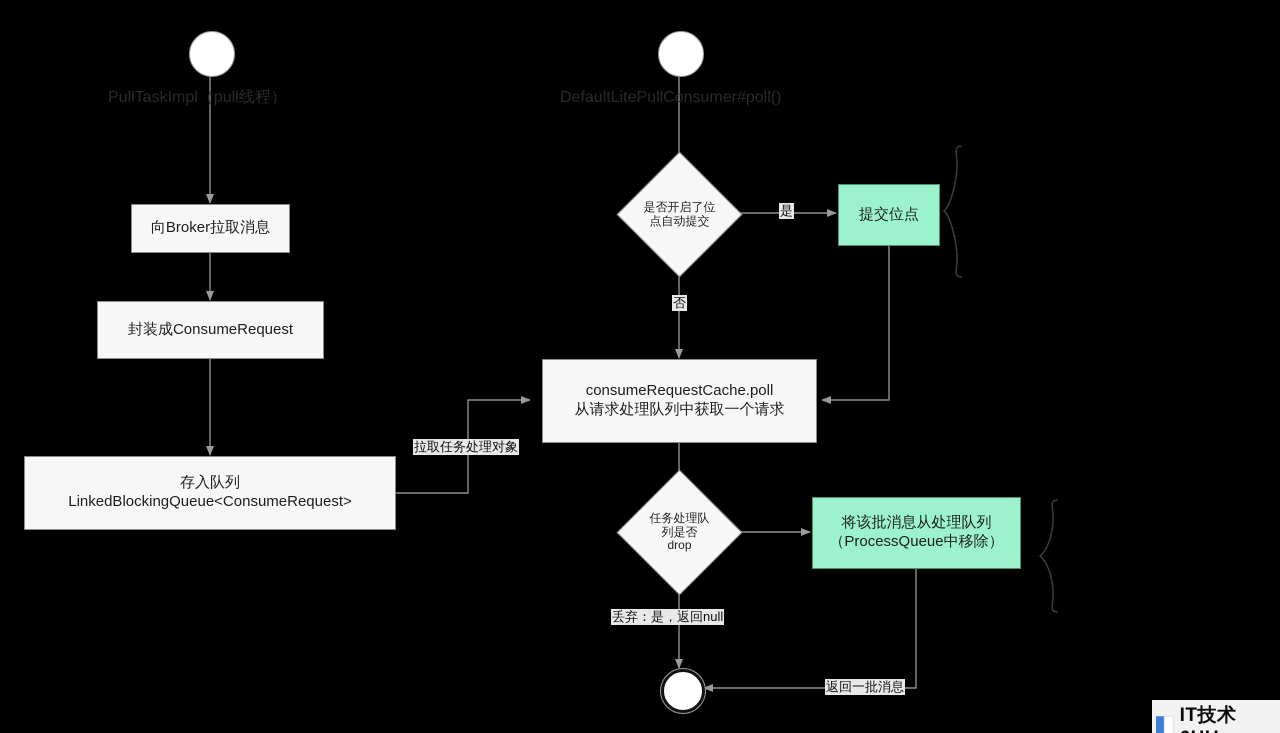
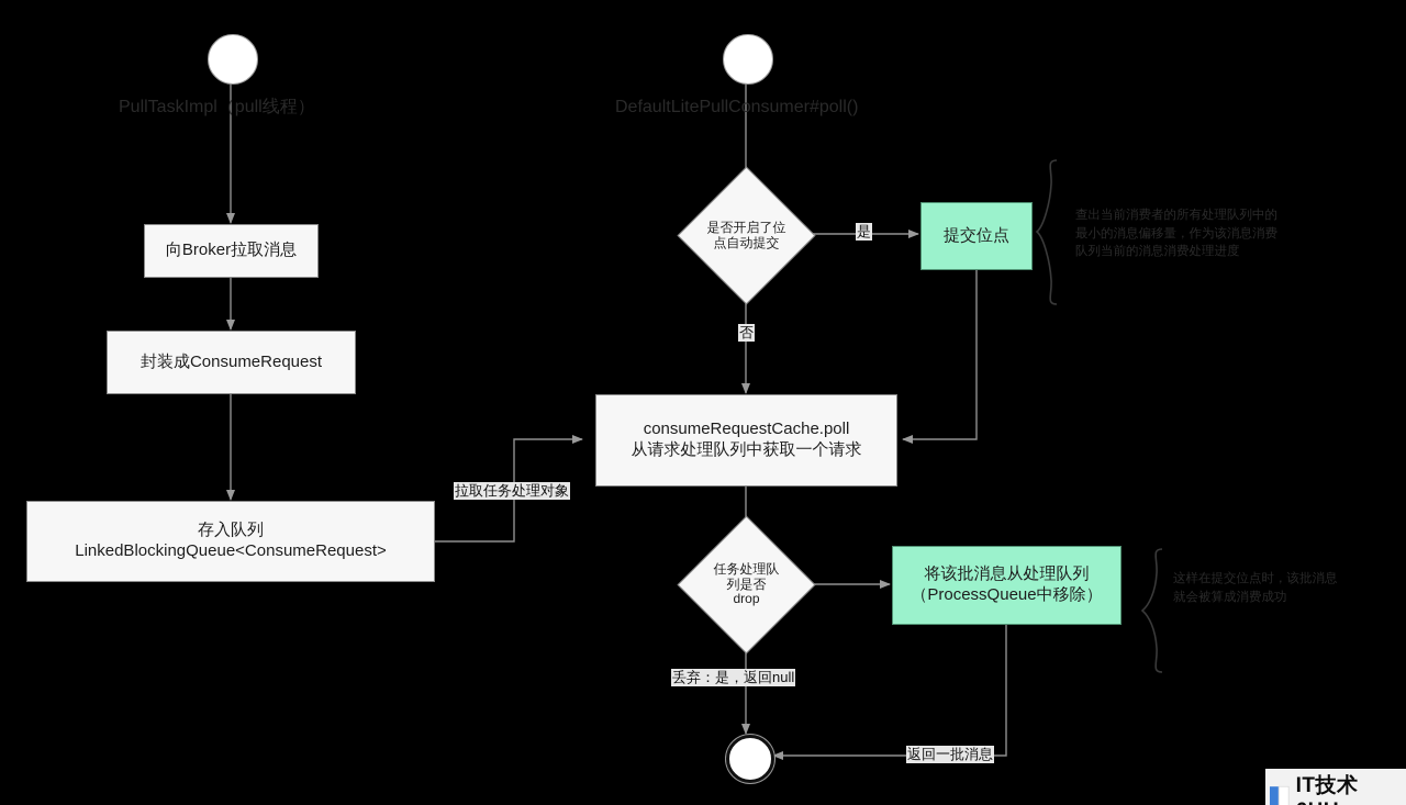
  PullTaskImpl（pull线程）
  DefaultLitePullConsumer#poll()
  向Broker拉取消息
  封装成ConsumeRequest
  存入队列
  LinkedBlockingQueue<ConsumeRequest>
  是否开启了位
  点自动提交
  提交位点
  consumeRequestCache.poll
  从请求处理队列中获取一个请求
  任务处理队
  列是否
  drop
  将该批消息从处理队列
  （ProcessQueue中移除）
  是
  否
  拉取任务处理对象
  丢弃：是，返回null
  返回一批消息
+ 查出当前消费者的所有处理队列中的
+ 最小的消息偏移量，作为该消息消费
+ 队列当前的消息消费处理进度
+ 这样在提交位点时，该批消息
+ 就会被算成消费成功
